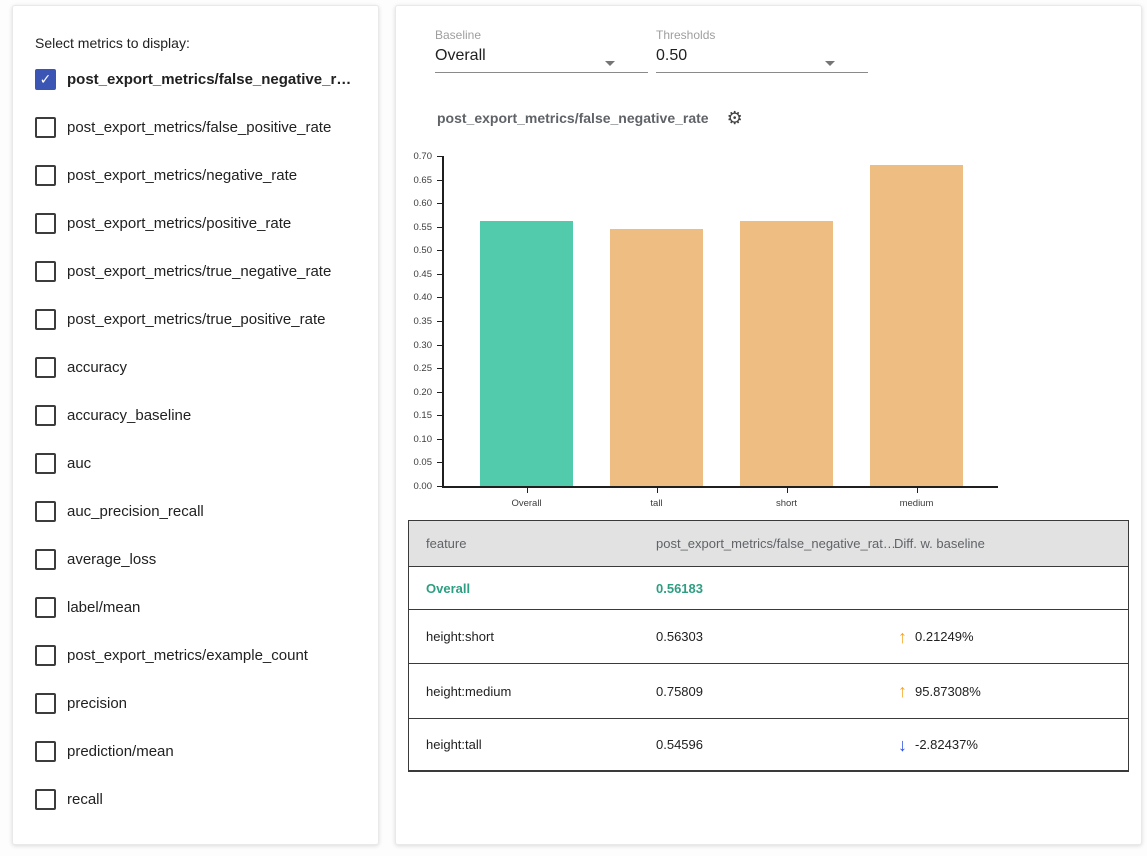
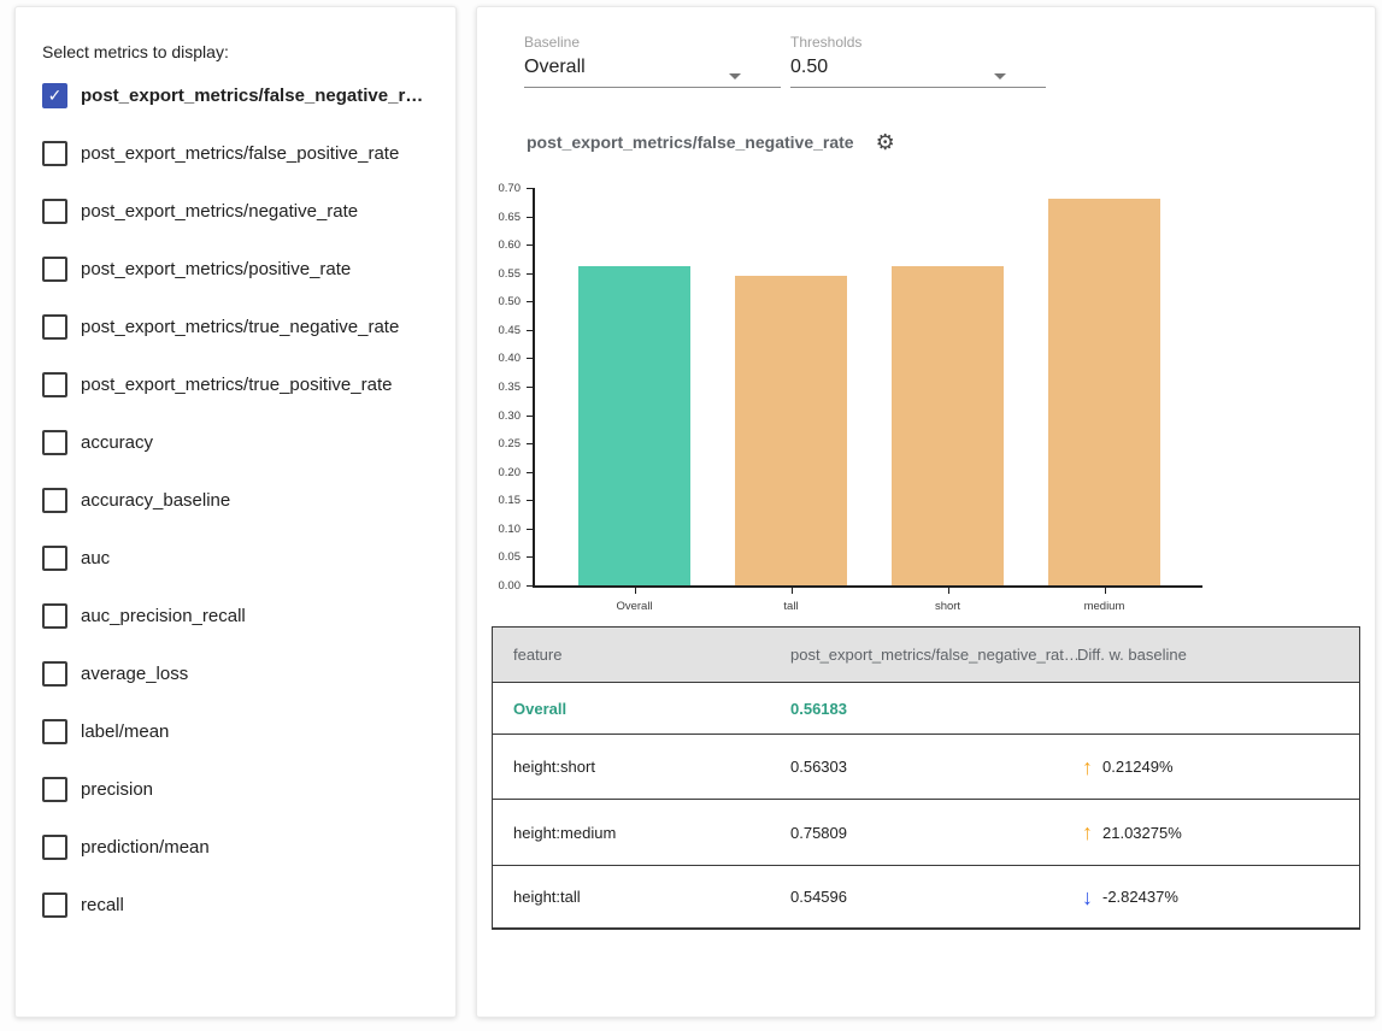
  Select metrics to display:
  ✓
  post_export_metrics/false_negative_r…
  post_export_metrics/false_positive_rate
  post_export_metrics/negative_rate
  post_export_metrics/positive_rate
  post_export_metrics/true_negative_rate
  post_export_metrics/true_positive_rate
  accuracy
  accuracy_baseline
  auc
  auc_precision_recall
  average_loss
  label/mean
- post_export_metrics/example_count
  precision
  prediction/mean
  recall
  Baseline
  Overall
  Thresholds
  0.50
  post_export_metrics/false_negative_rate
  ⚙
  0.00
  0.05
  0.10
  0.15
  0.20
  0.25
  0.30
  0.35
  0.40
  0.45
  0.50
  0.55
  0.60
  0.65
  0.70
  Overall
  tall
  short
  medium
  feature
  post_export_metrics/false_negative_rat…
  Diff. w. baseline
  Overall
  0.56183
  height:short
  0.56303
  ↑
  0.21249%
  height:medium
  0.75809
  ↑
- 95.87308%
+ 21.03275%
  height:tall
  0.54596
  ↓
  -2.82437%
